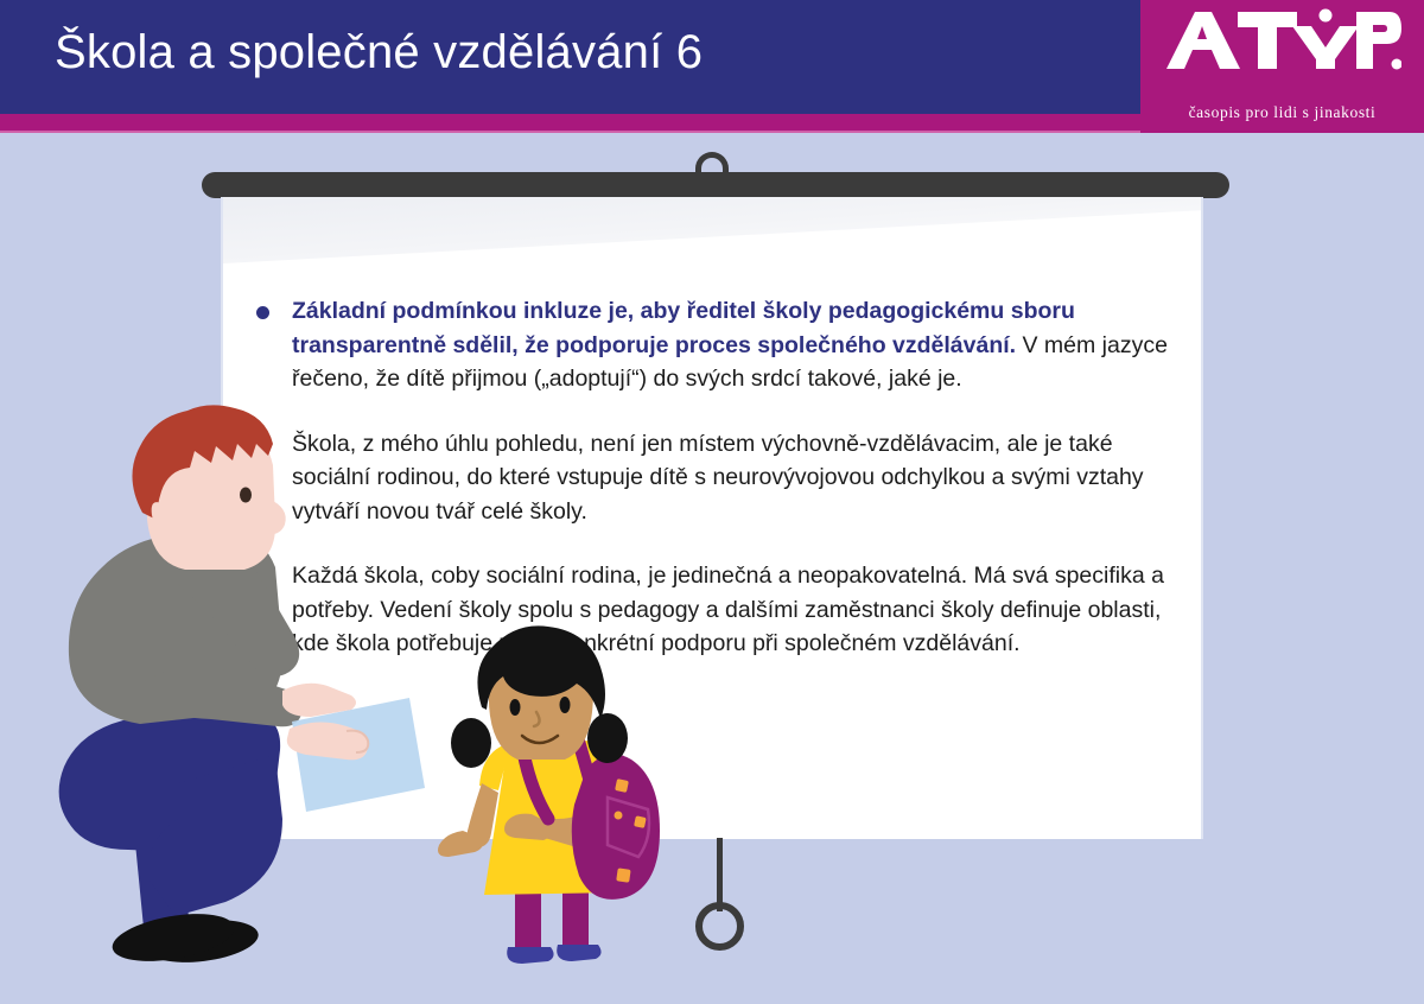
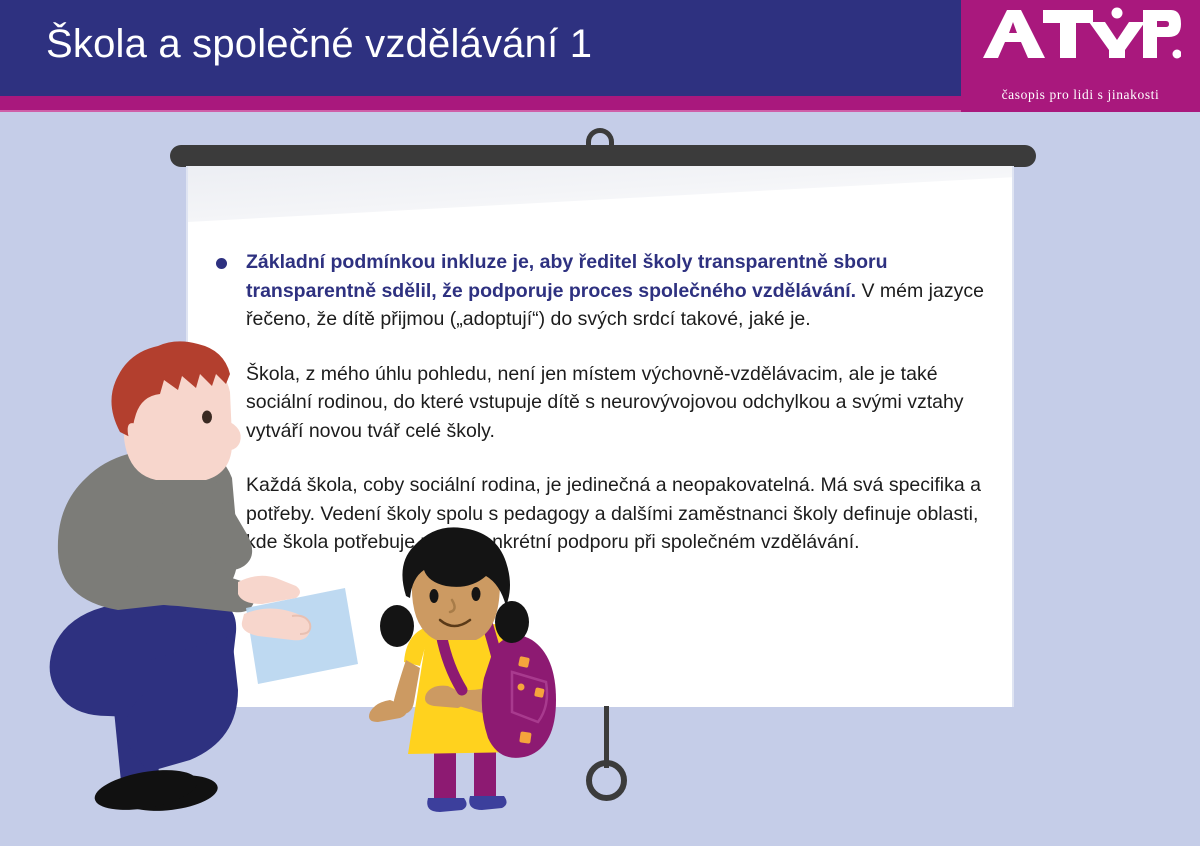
- Škola a společné vzdělávání 6
+ Škola a společné vzdělávání 1
  časopis pro lidi s jinakosti
- Základní podmínkou inkluze je, aby ředitel školy pedagogickému sboru transparentně sdělil, že podporuje proces společného vzdělávání. V mém jazyce řečeno, že dítě přijmou („adoptují“) do svých srdcí takové, jaké je.
+ Základní podmínkou inkluze je, aby ředitel školy transparentně sboru transparentně sdělil, že podporuje proces společného vzdělávání. V mém jazyce řečeno, že dítě přijmou („adoptují“) do svých srdcí takové, jaké je.
  Škola, z mého úhlu pohledu, není jen místem výchovně-vzdělávacim, ale je také sociální rodinou, do které vstupuje dítě s neurovývojovou odchylkou a svými vztahy vytváří novou tvář celé školy.
  Každá škola, coby sociální rodina, je jedinečná a neopakovatelná. Má svá specifika a potřeby. Vedení školy spolu s pedagogy a dalšími zaměstnanci školy definuje oblasti, kde škola potřebujenkrétní podporu při společném vzdělávání.
